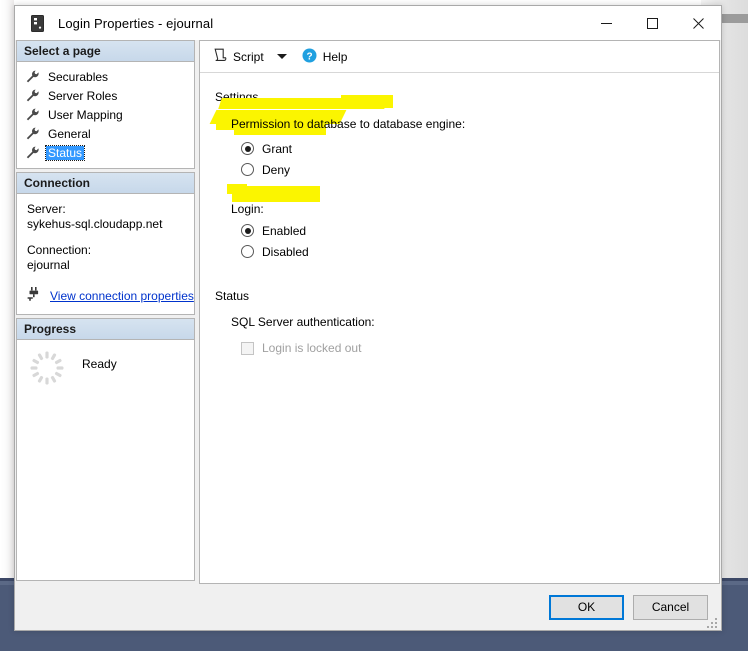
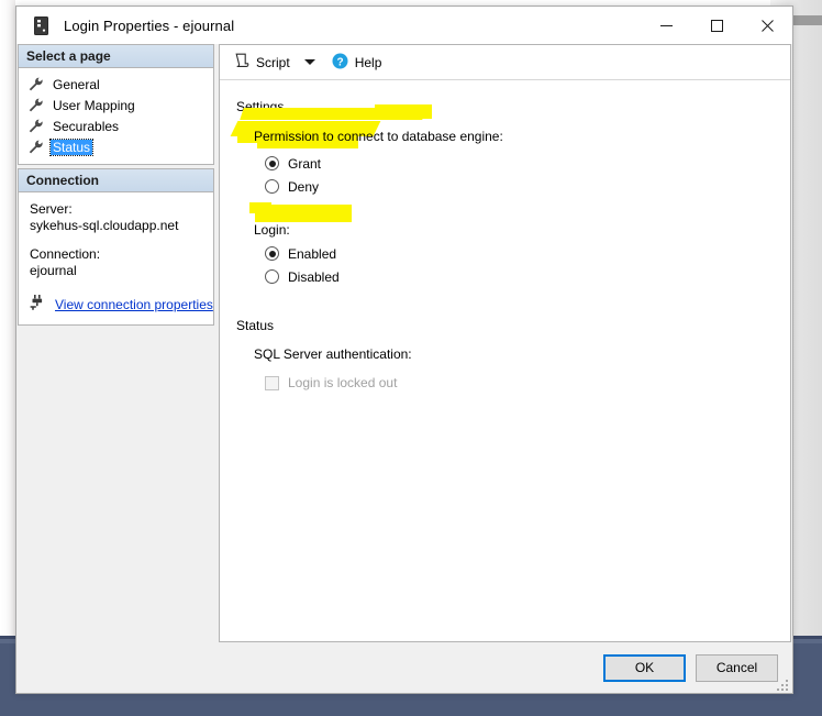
  Login Properties - ejournal
  Select a page
- Securables
+ General
- Server Roles
  User Mapping
- General
+ Securables
  Status
  Connection
  Server:
  sykehus-sql.cloudapp.net
  Connection:
  ejournal
  View connection properties
- Progress
- Ready
  Script
  ?
  Help
  Settings
- Permission to database to database engine:
+ Permission to connect to database engine:
  Grant
  Deny
  Login:
  Enabled
  Disabled
  Status
  SQL Server authentication:
  Login is locked out
  OK
  Cancel
